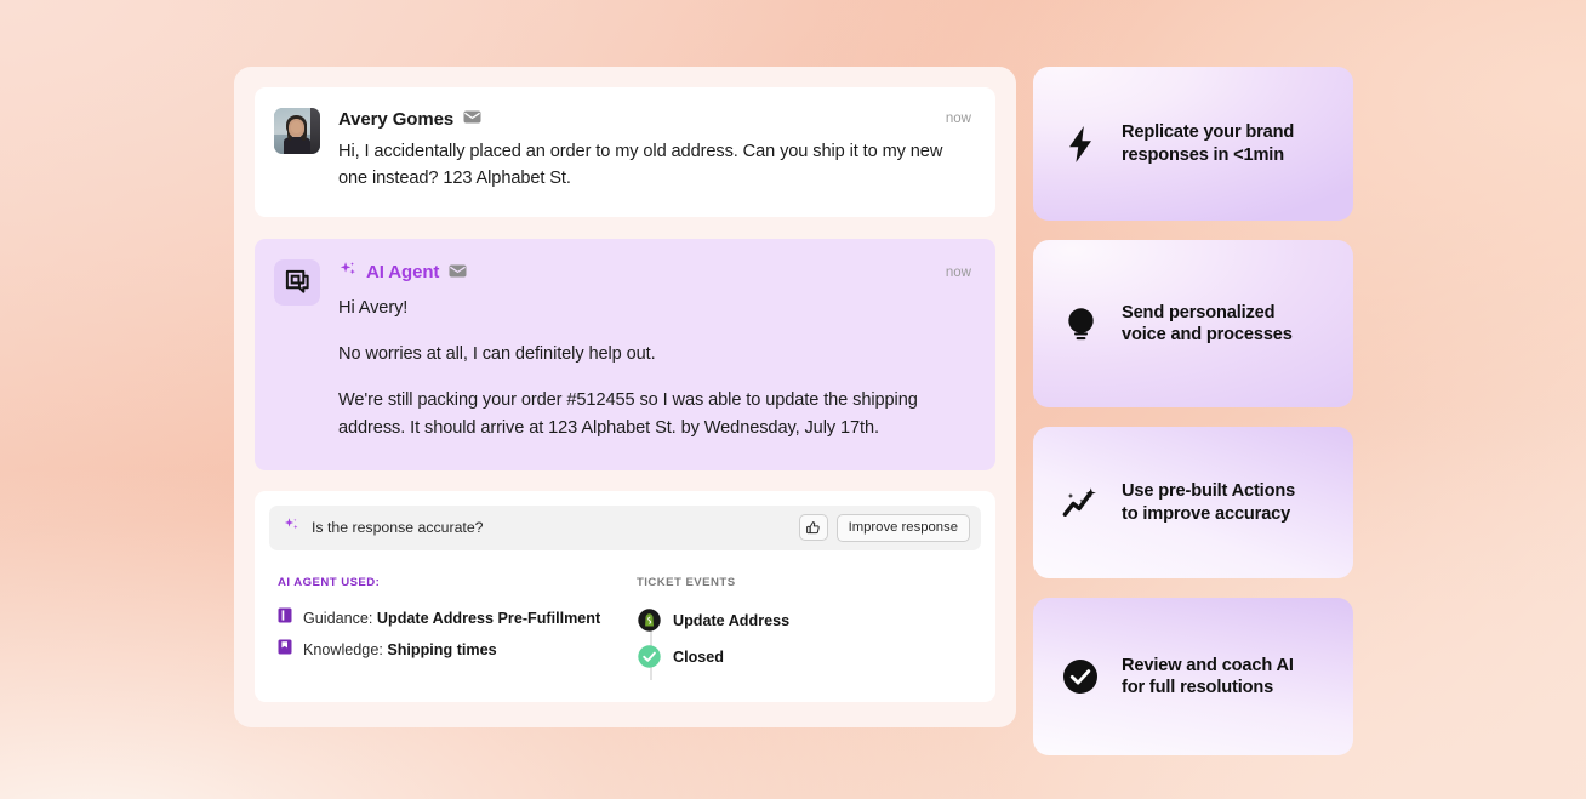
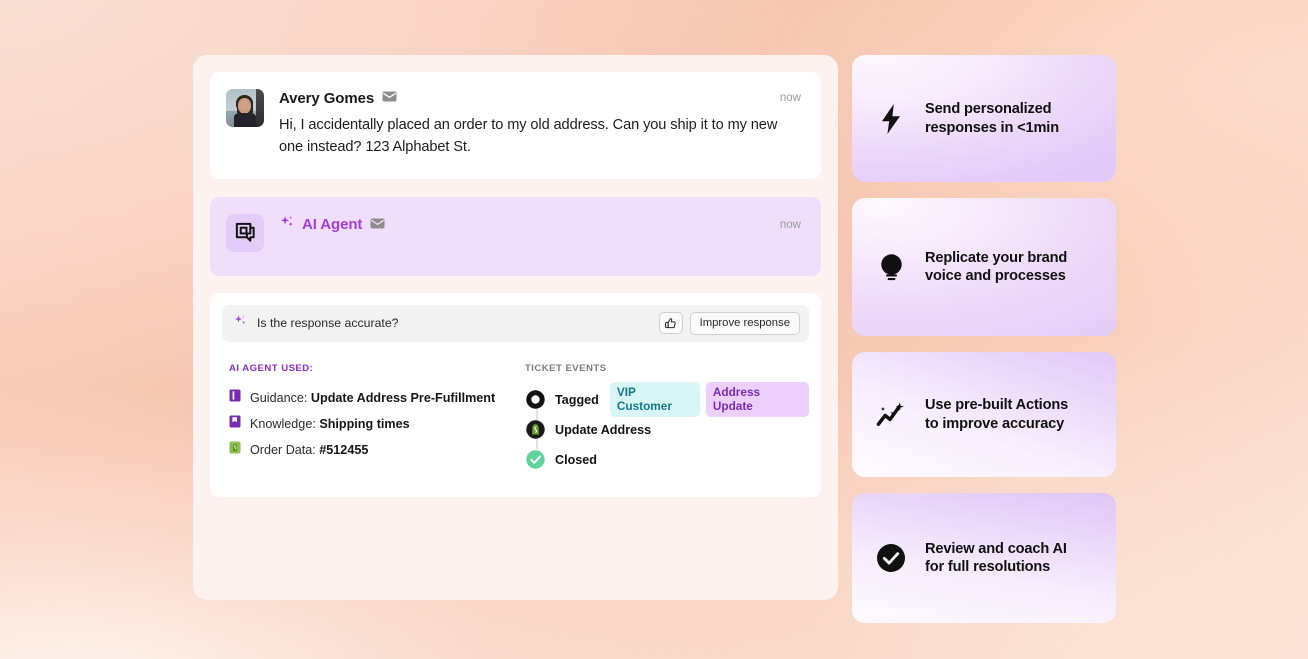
  Avery Gomes
  now
  Hi, I accidentally placed an order to my old address. Can you ship it to my new one instead? 123 Alphabet St.
  AI Agent
  now
- Hi Avery!
- No worries at all, I can definitely help out.
- We're still packing your order #512455 so I was able to update the shipping address. It should arrive at 123 Alphabet St. by Wednesday, July 17th.
  Is the response accurate?
  Improve response
  AI AGENT USED:
  Guidance: Update Address Pre-Fufillment
  Knowledge: Shipping times
+ Order Data: #512455
  TICKET EVENTS
+ Tagged
+ VIP Customer
+ Address Update
  Update Address
  Closed
- Replicate your brand
+ Send personalized
  responses in <1min
- Send personalized
+ Replicate your brand
  voice and processes
  Use pre-built Actions
  to improve accuracy
  Review and coach AI
  for full resolutions
